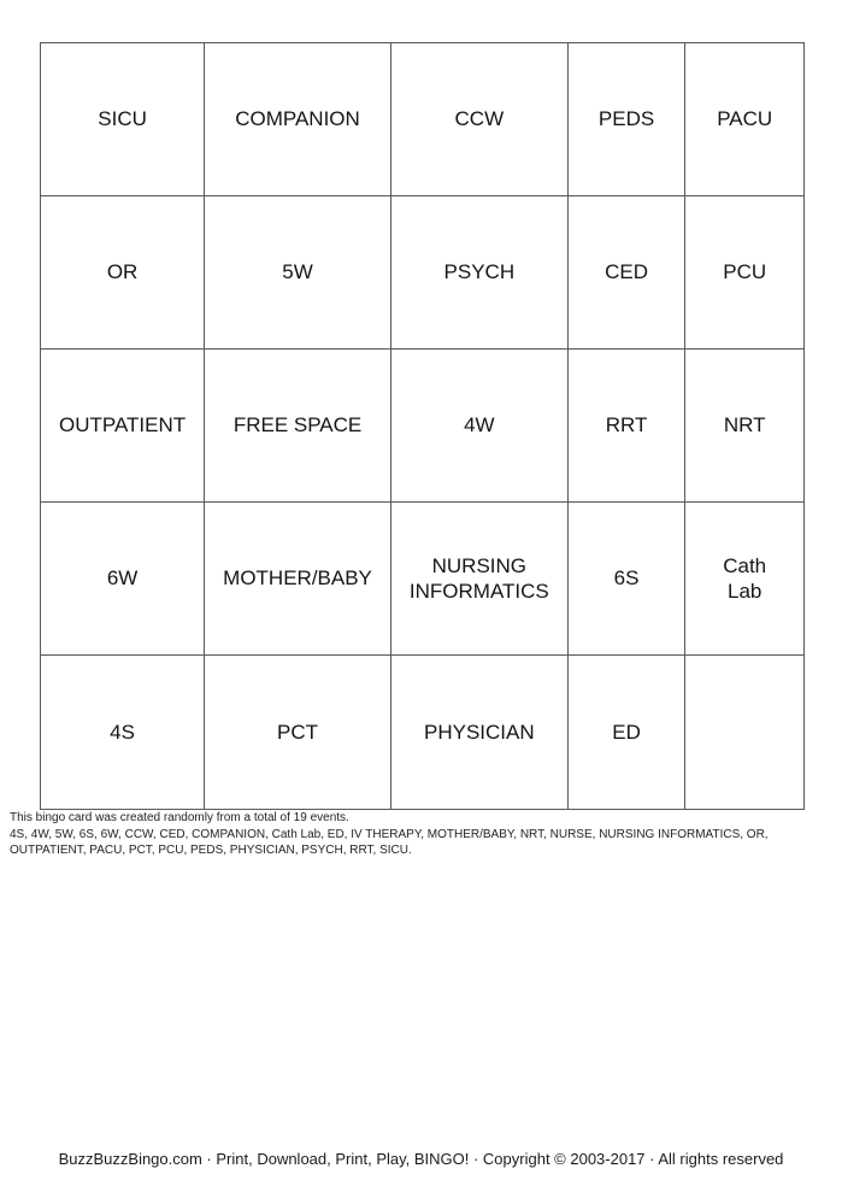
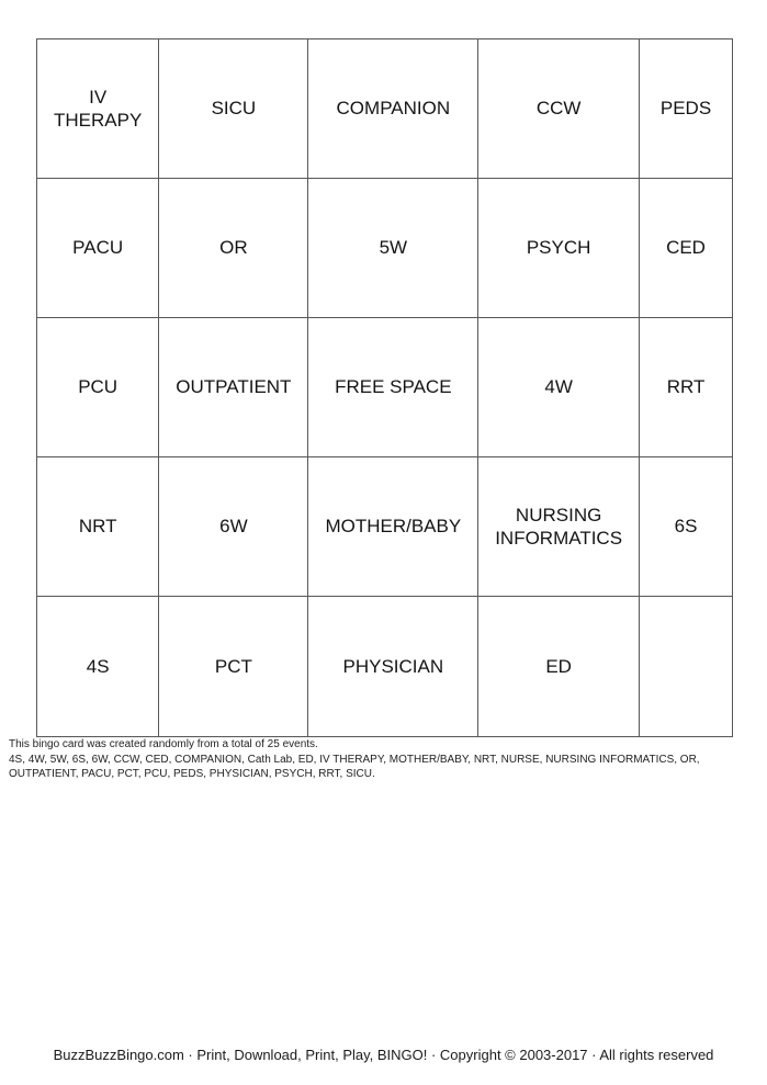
+ IV THERAPY
  SICU
  COMPANION
  CCW
  PEDS
  PACU
  OR
  5W
  PSYCH
  CED
  PCU
  OUTPATIENT
  FREE SPACE
  4W
  RRT
  NRT
  6W
  MOTHER/BABY
  NURSING INFORMATICS
  6S
- Cath Lab
  4S
  PCT
  PHYSICIAN
  ED
- This bingo card was created randomly from a total of 19 events.
+ This bingo card was created randomly from a total of 25 events.
  4S, 4W, 5W, 6S, 6W, CCW, CED, COMPANION, Cath Lab, ED, IV THERAPY, MOTHER/BABY, NRT, NURSE, NURSING INFORMATICS, OR, OUTPATIENT, PACU, PCT, PCU, PEDS, PHYSICIAN, PSYCH, RRT, SICU.
  BuzzBuzzBingo.com · Print, Download, Print, Play, BINGO! · Copyright © 2003-2017 · All rights reserved
